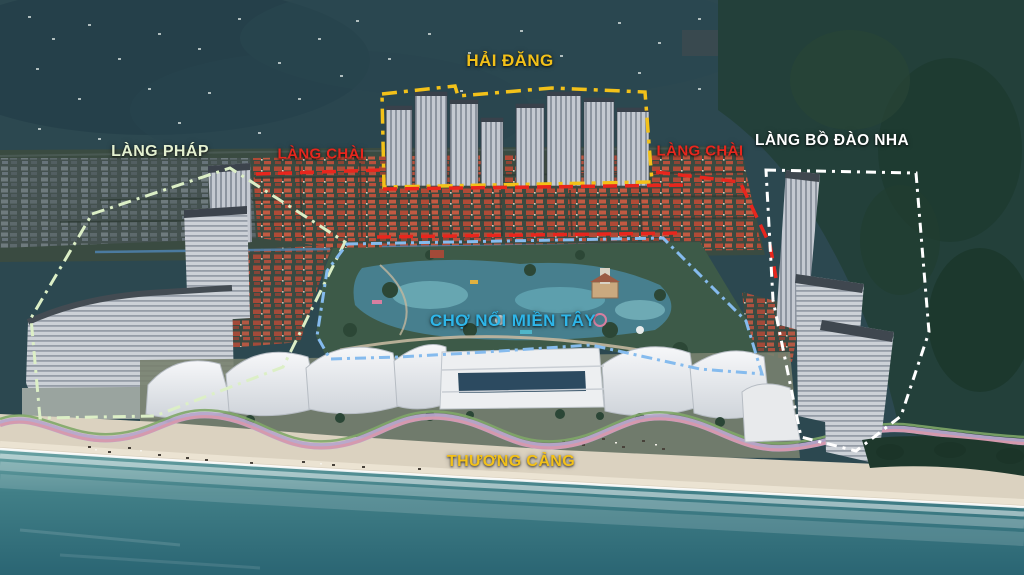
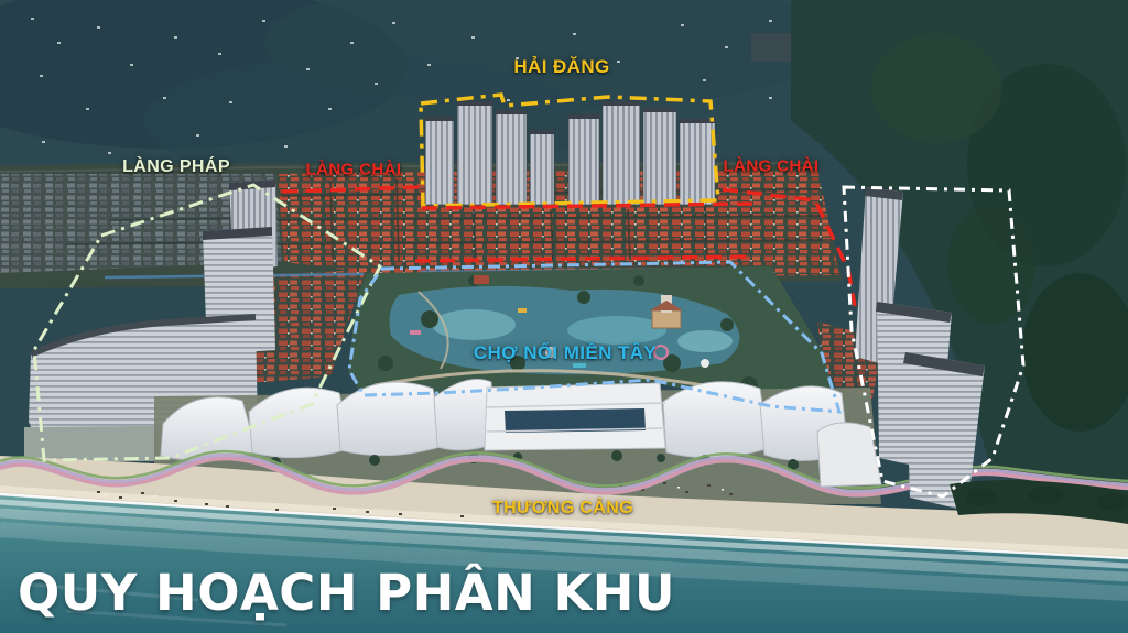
  HẢI ĐĂNG
  LÀNG PHÁP
  LÀNG CHÀI
  LÀNG CHÀI
- LÀNG BỒ ĐÀO NHA
  CHỢ NỔI MIỀN TÂY
  THƯƠNG CẢNG
+ QUY HOẠCH PHÂN KHU
